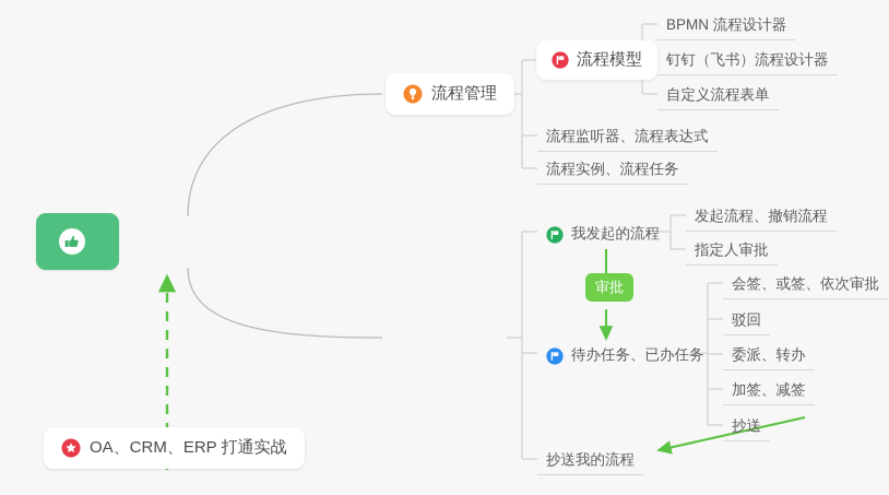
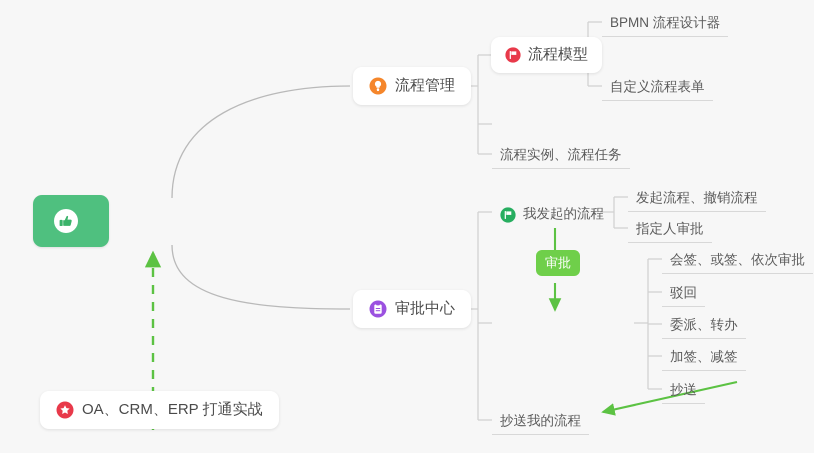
  流程管理
  流程模型
  BPMN 流程设计器
- 钉钉（飞书）流程设计器
  自定义流程表单
- 流程监听器、流程表达式
  流程实例、流程任务
+ 审批中心
  我发起的流程
  发起流程、撤销流程
  指定人审批
  审批
- 待办任务、已办任务
  会签、或签、依次审批
  驳回
  委派、转办
  加签、减签
  抄送
  抄送我的流程
  OA、CRM、ERP 打通实战
